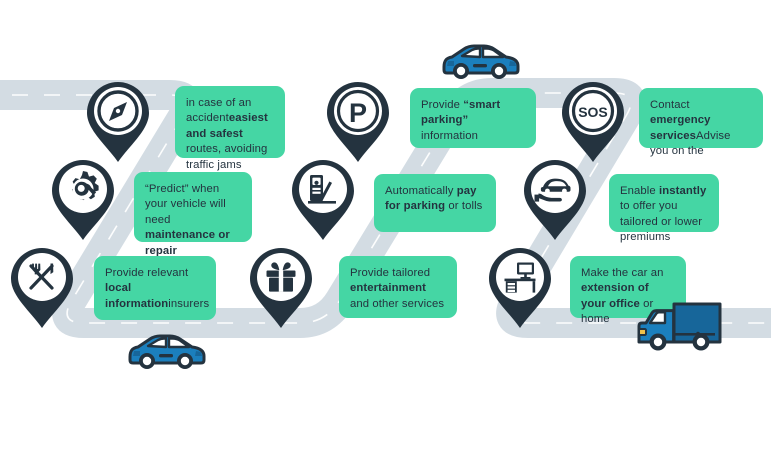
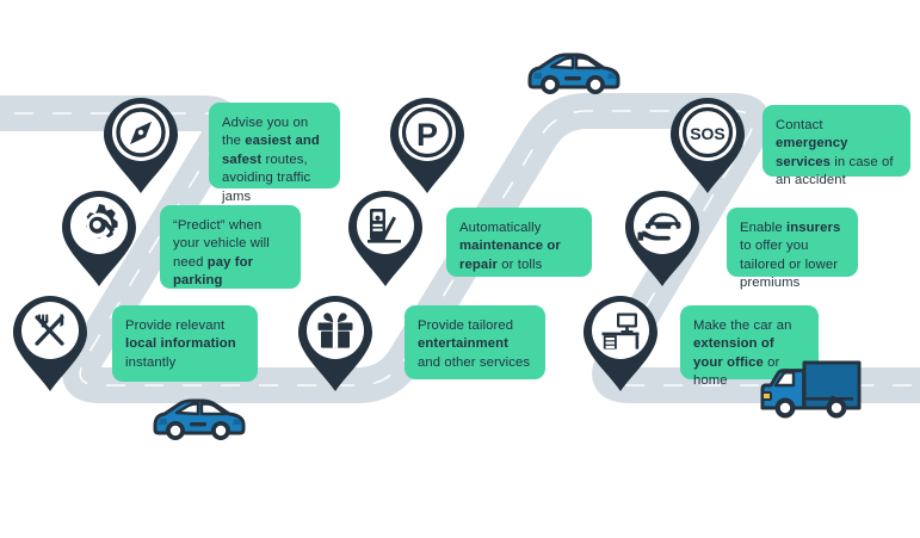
  P
  SOS
- in case of an accidenteasiest and safest routes, avoiding traffic jams
+ Advise you on the easiest and safest routes, avoiding traffic jams
- “Predict” when your vehicle will need maintenance or repair
+ “Predict” when your vehicle will need pay for parking
- Provide relevant local informationinsurers
+ Provide relevant local information instantly
- Provide “smart parking” information
- Automatically pay for parking or tolls
+ Automatically maintenance or repair or tolls
  Provide tailored entertainment and other services
- Contact emergency servicesAdvise you on the
+ Contact emergency services in case of an accident
- Enable instantly to offer you tailored or lower premiums
+ Enable insurers to offer you tailored or lower premiums
  Make the car an extension of your office or home
